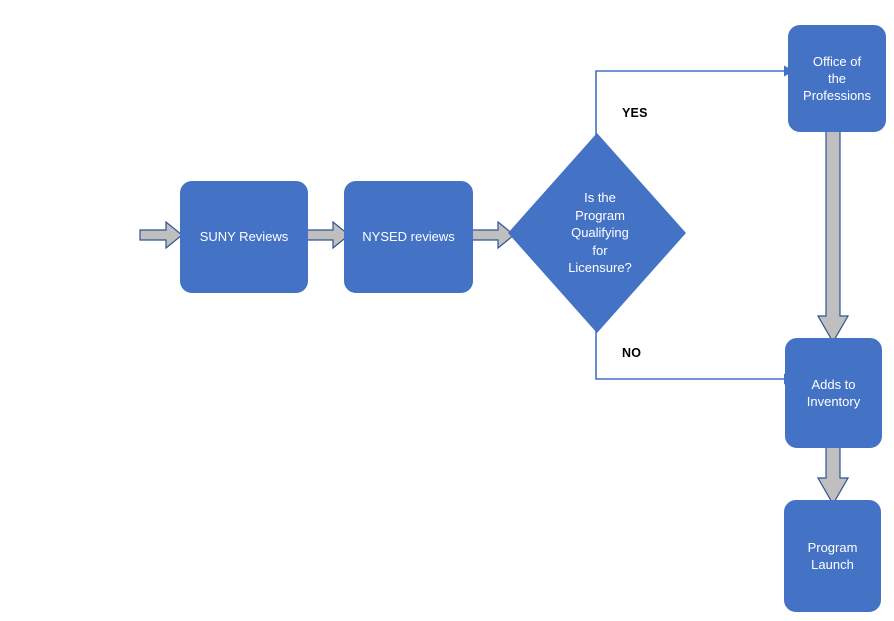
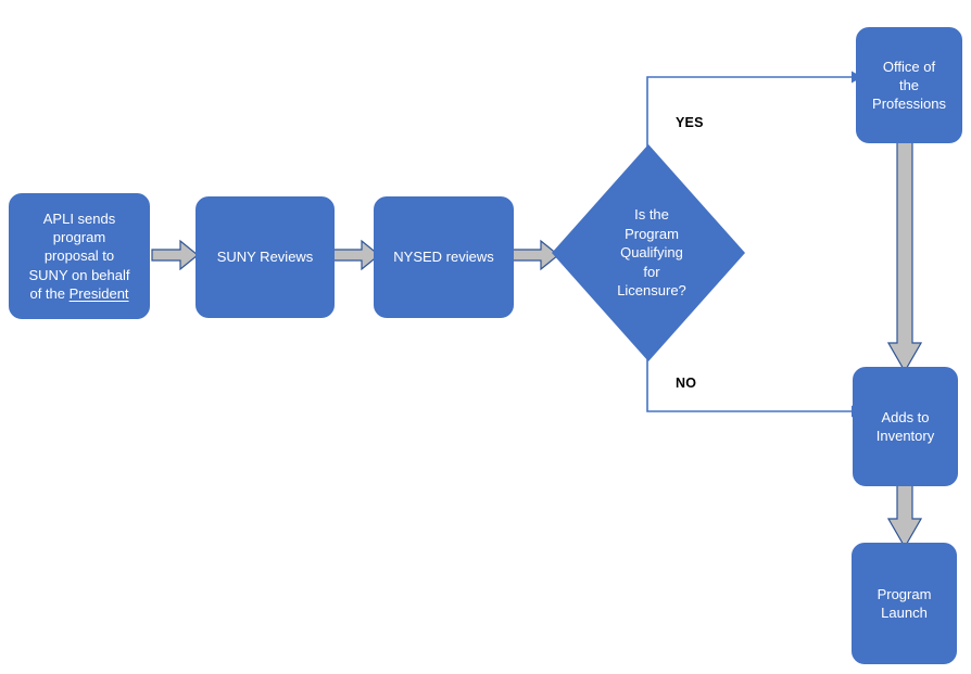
  YES
  NO
+ APLI sends
+ program
+ proposal to
+ SUNY on behalf
+ of the President
  SUNY Reviews
  NYSED reviews
  Is the
  Program
  Qualifying
  for
  Licensure?
  Office of
  the
  Professions
  Adds to
  Inventory
  Program
  Launch
